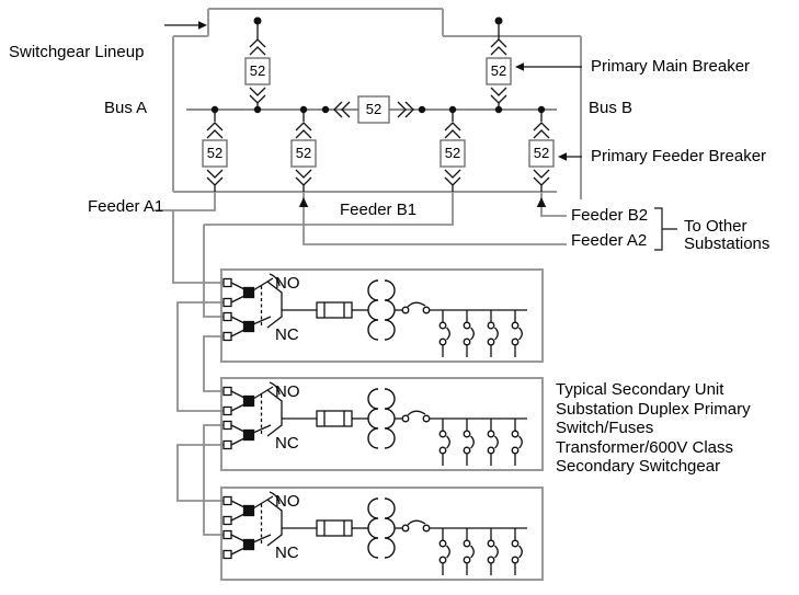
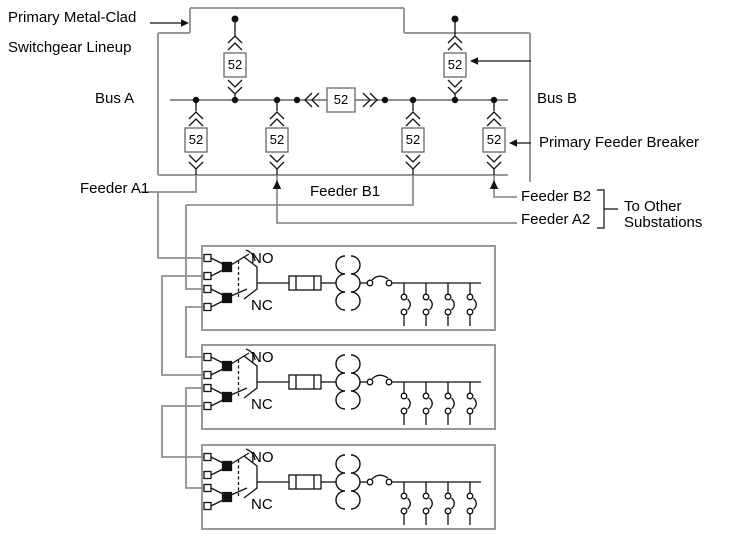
+ Primary Metal-Clad
  Switchgear Lineup
  Bus A
  Bus B
- Primary Main Breaker
  Primary Feeder Breaker
  Feeder A1
  Feeder B1
  Feeder B2
  Feeder A2
  To Other
  Substations
  52
  52
  52
  52
  52
  52
  52
  NO
  NC
  NO
  NC
  NO
  NC
- Typical Secondary Unit
- Substation Duplex Primary
- Switch/Fuses
- Transformer/600V Class
- Secondary Switchgear
